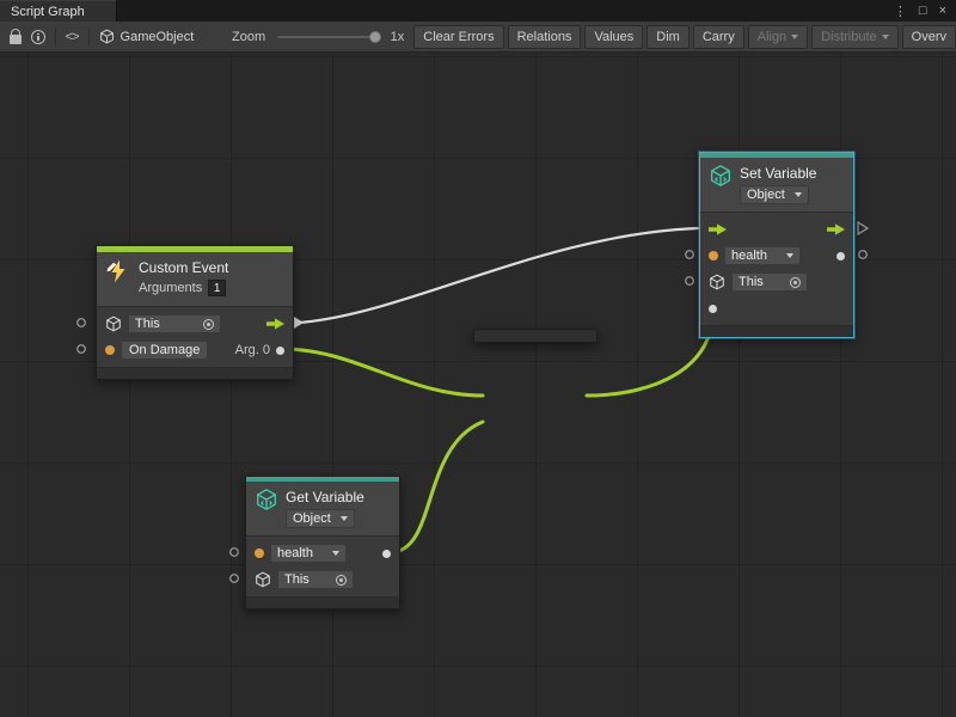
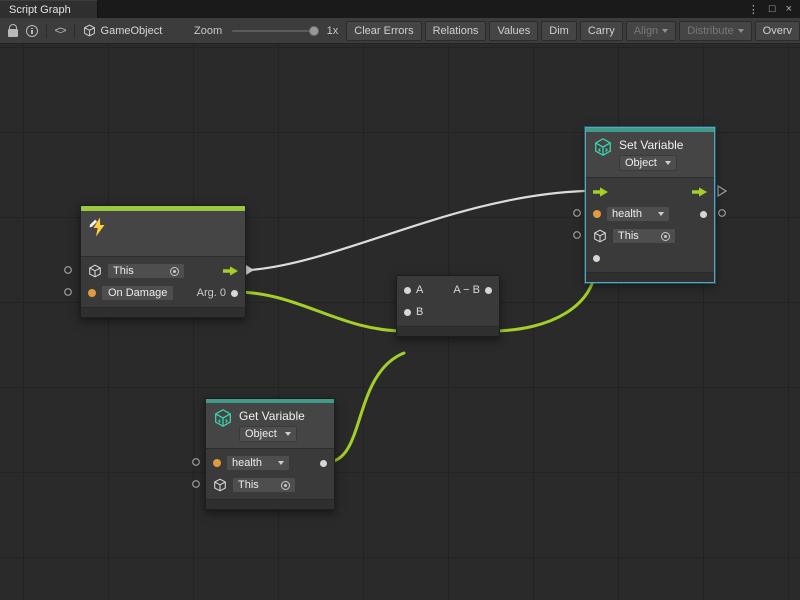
  Script Graph
  ⋮
  □
  ×
  <>
  GameObject
  Zoom
  1x
  Clear Errors
  Relations
  Values
  Dim
  Carry
  Align
  Distribute
  Overv
- Custom Event
- Arguments
- 1
  This
  On Damage
  Arg. 0
+ A
+ A − B
+ B
  Get Variable
  Object
  health
  This
  Set Variable
  Object
  health
  This
